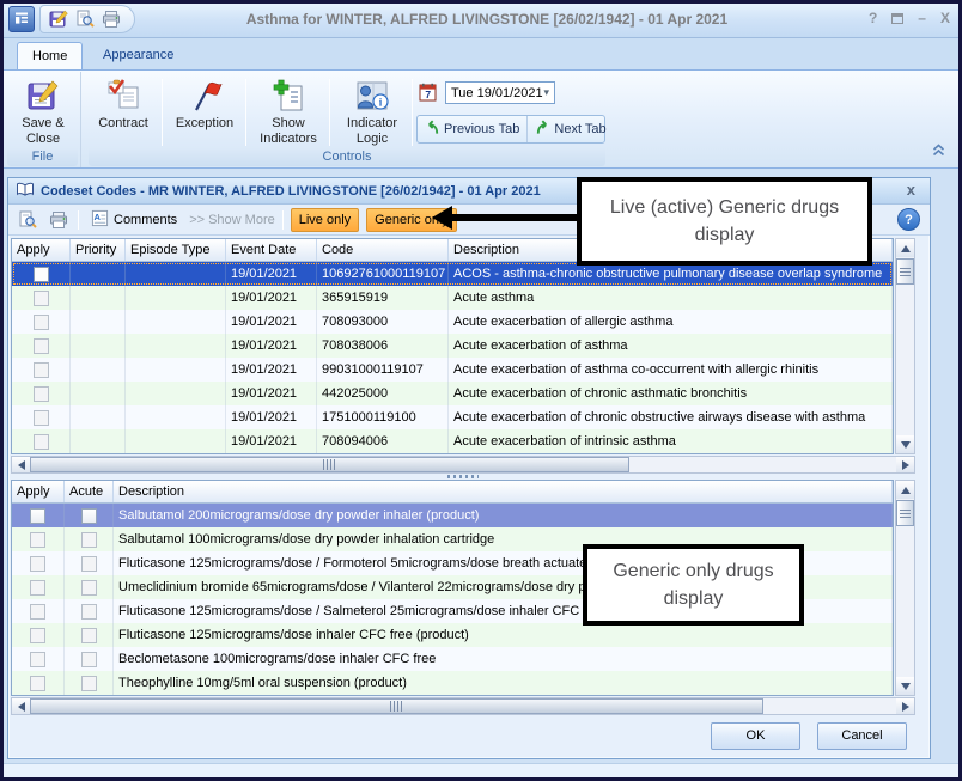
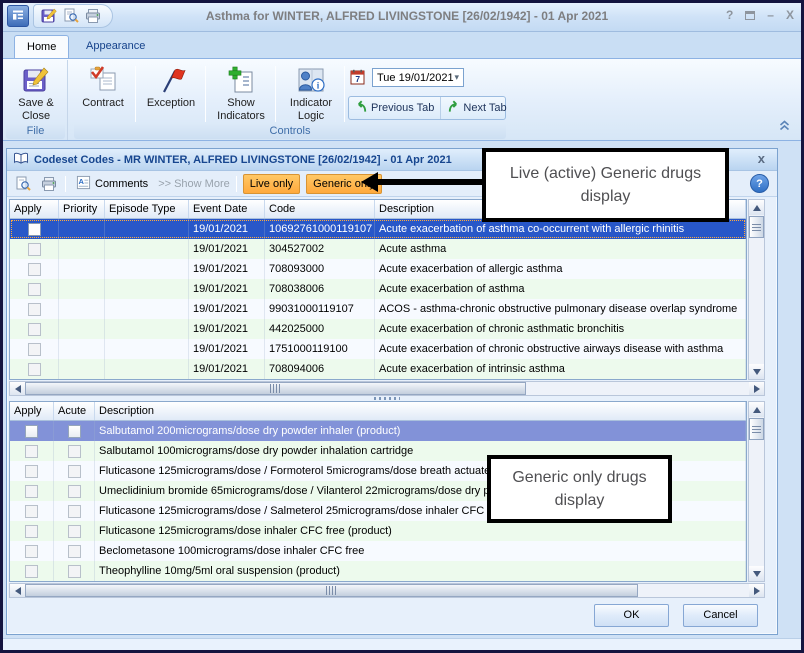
  Asthma for WINTER, ALFRED LIVINGSTONE [26/02/1942] - 01 Apr 2021
  ?
  –
  X
  Home
  Appearance
  Save &
  Close
  File
  Contract
  Exception
  Show
  Indicators
  i
  Indicator
  Logic
  7
  Tue 19/01/2021
  ▾
  Previous Tab
  Next Tab
  Controls
  Codeset Codes - MR WINTER, ALFRED LIVINGSTONE [26/02/1942] - 01 Apr 2021
  x
  A
  Comments
  >> Show More
  Live only
  Generic only
  ?
  Apply
  Priority
  Episode Type
  Event Date
  Code
  Description
  19/01/2021
  10692761000119107
- ACOS - asthma-chronic obstructive pulmonary disease overlap syndrome
+ Acute exacerbation of asthma co-occurrent with allergic rhinitis
  19/01/2021
- 365915919
+ 304527002
  Acute asthma
  19/01/2021
  708093000
  Acute exacerbation of allergic asthma
  19/01/2021
  708038006
  Acute exacerbation of asthma
  19/01/2021
  99031000119107
- Acute exacerbation of asthma co-occurrent with allergic rhinitis
+ ACOS - asthma-chronic obstructive pulmonary disease overlap syndrome
  19/01/2021
  442025000
  Acute exacerbation of chronic asthmatic bronchitis
  19/01/2021
  1751000119100
  Acute exacerbation of chronic obstructive airways disease with asthma
  19/01/2021
  708094006
  Acute exacerbation of intrinsic asthma
  Apply
  Acute
  Description
  Salbutamol 200micrograms/dose dry powder inhaler (product)
  Salbutamol 100micrograms/dose dry powder inhalation cartridge
  Fluticasone 125micrograms/dose / Formoterol 5micrograms/dose breath actuat
  Umeclidinium bromide 65micrograms/dose / Vilanterol 22micrograms/dose dry
  Fluticasone 125micrograms/dose / Salmeterol 25micrograms/dose inhaler CFC
  Fluticasone 125micrograms/dose inhaler CFC free (product)
  Beclometasone 100micrograms/dose inhaler CFC free
  Theophylline 10mg/5ml oral suspension (product)
  OK
  Cancel
  Live (active) Generic drugs display
  Generic only drugs display
